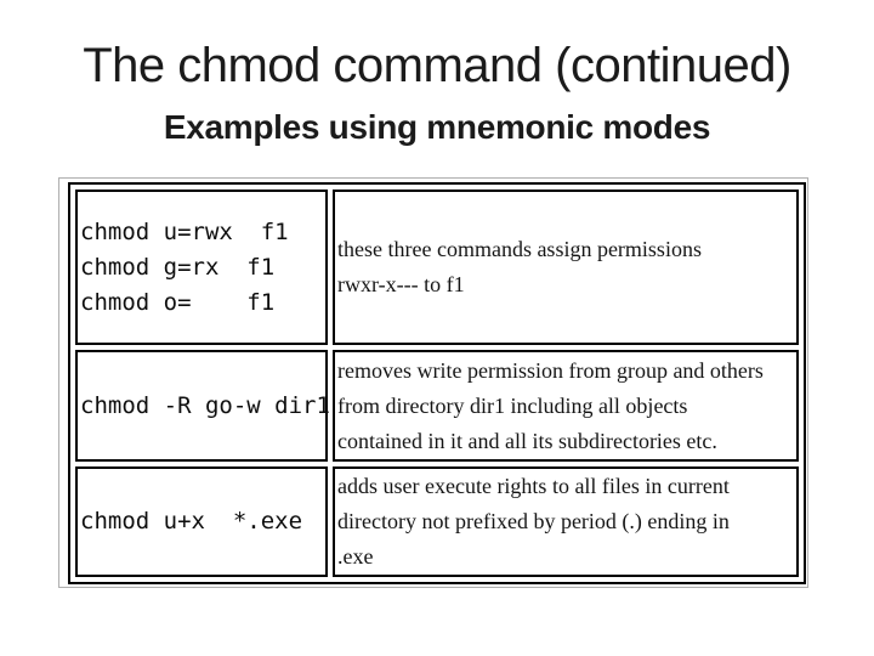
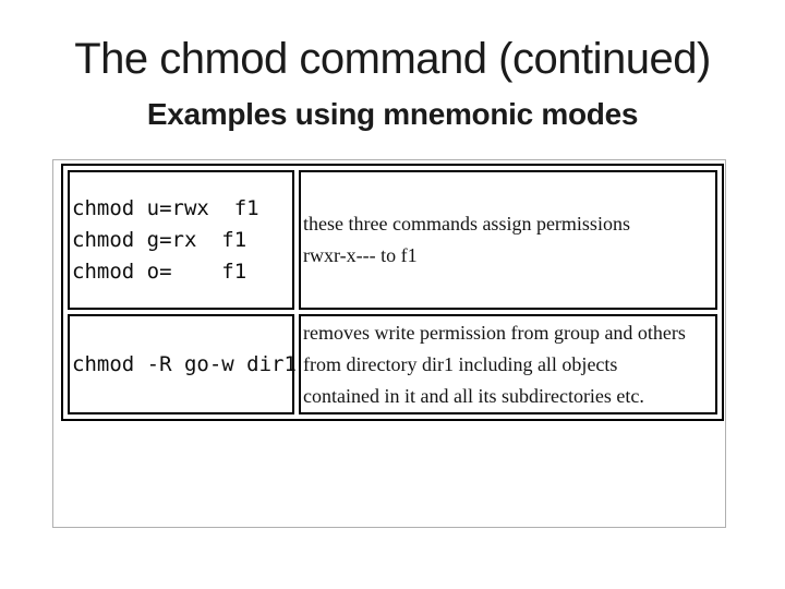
  The chmod command (continued)
  Examples using mnemonic modes
  chmod u=rwx f1 chmod g=rx f1 chmod o= f1	these three commands assign permissions rwxr-x--- to f1
  chmod -R go-w dir1	removes write permission from group and others from directory dir1 including all objects contained in it and all its subdirectories etc.
- chmod u+x *.exe	adds user execute rights to all files in current directory not prefixed by period (.) ending in .exe
